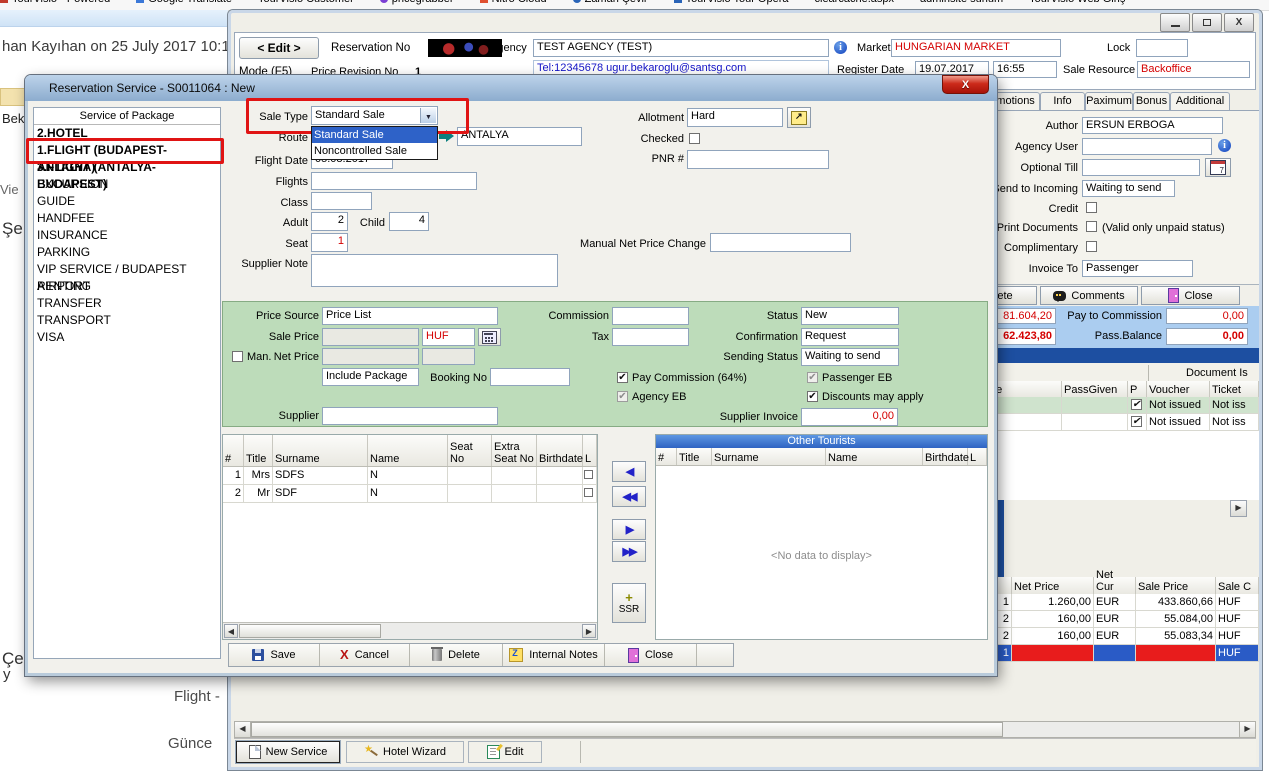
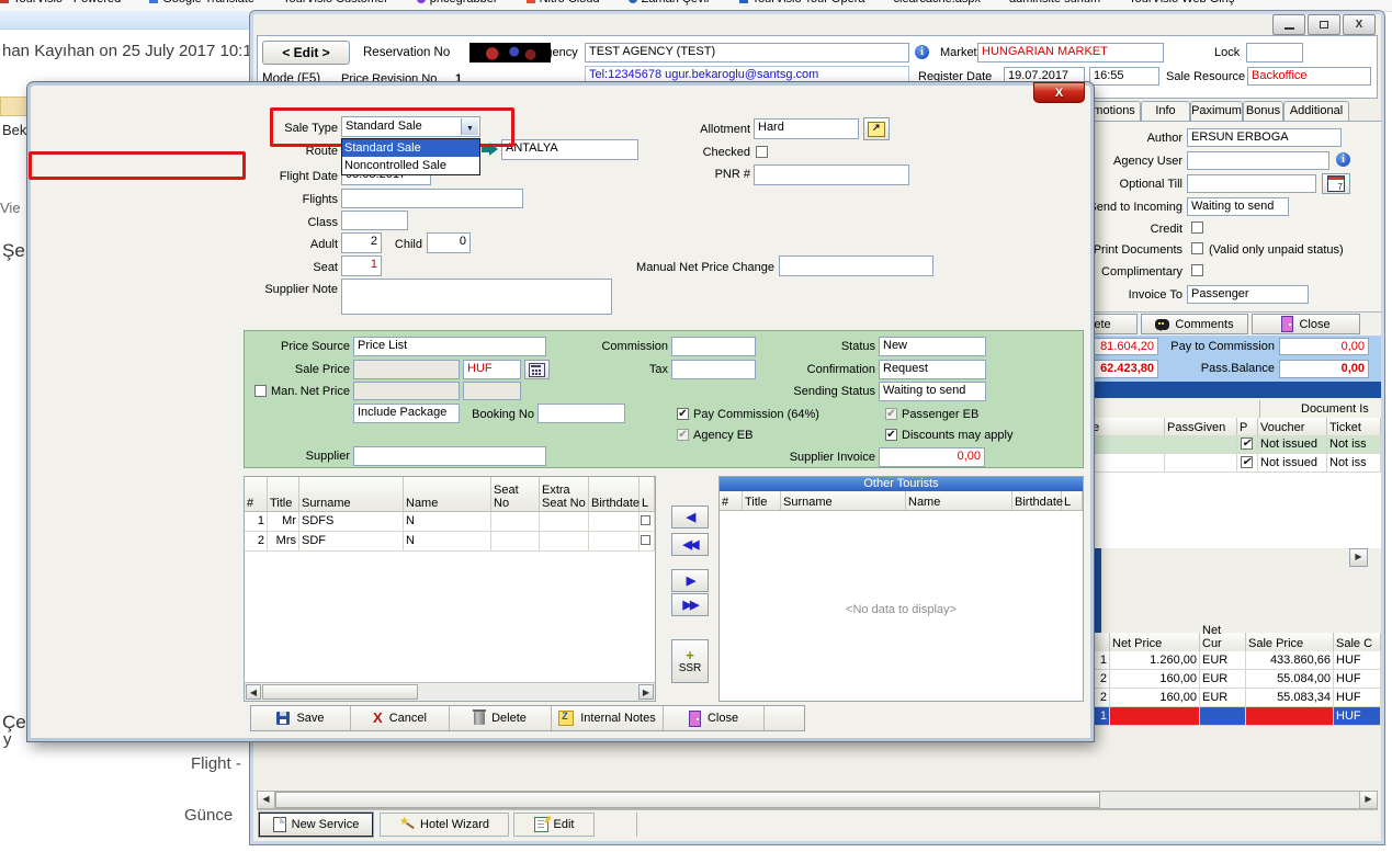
  han Kayıhan on 25 July 2017 10:1
  Bek
  Vie
  Şe
  Çe
  y
  Flight -
  Günce
  X
  < Edit >
  Reservation No
  Agency
  TEST AGENCY (TEST)
  Market
  HUNGARIAN MARKET
  Lock
  Mode (F5)
  Price Revision No
  1
  Tel:12345678 ugur.bekaroglu@santsg.com
  Register Date
  19.07.2017
  16:55
  Sale Resource
  Backoffice
  motions
  Info
  Paximum
  Bonus
  Additional
  Author
  ERSUN ERBOGA
  Agency User
  Optional Till
  end to Incoming
  Waiting to send
  Credit
  Print Documents
  (Valid only unpaid status)
  Complimentary
  Invoice To
  Passenger
  ete
  Comments
  Close
  81.604,20
  Pay to Commission
  0,00
  62.423,80
  Pass.Balance
  0,00
  Document Is
  PassGiven
  P
  Voucher
  Ticket
  Not issued
  Not iss
  Not issued
  Not iss
  Net Price
  Net Cur
  Sale Price
  Sale C
  1
  1.260,00
  EUR
  433.860,66
  HUF
  2
  160,00
  EUR
  55.084,00
  HUF
  2
  160,00
  EUR
  55.083,34
  HUF
  1
  HUF
  New Service
  Hotel Wizard
  Edit
- Reservation Service - S0011064 : New
  X
- Service of Package
- 2.HOTEL
- 1.FLIGHT (BUDAPEST-ANTALYA)
- 3.FLIGHT (ANTALYA-BUDAPEST)
- EXCURSION
- GUIDE
- HANDFEE
- INSURANCE
- PARKING
- VIP SERVICE / BUDAPEST AIRPORT
- RENTING
- TRANSFER
- TRANSPORT
- VISA
  Sale Type
  Standard Sale
  Route
  Standard Sale
  Noncontrolled Sale
  ANTALYA
  Flight Date
  Flights
  Class
  Adult
  2
  Child
- 4
+ 0
  Seat
  1
  Supplier Note
  Allotment
  Hard
  Checked
  PNR #
  Manual Net Price Change
  Price Source
  Price List
  Sale Price
  HUF
  Man.
  Net Price
  Include Package
  Booking No
  Supplier
  Commission
  Tax
  Status
  New
  Confirmation
  Request
  Sending Status
  Waiting to send
  Pay Commission (64%)
  Passenger EB
  Agency EB
  Discounts may apply
  Supplier Invoice
  0,00
  #
  Title
  Surname
  Name
  Seat No
  Extra Seat No
  Birthdate
  L
  1
- Mrs
+ Mr
  SDFS
  N
  2
- Mr
+ Mrs
  SDF
  N
  ◀
  ◀◀
  ▶
  ▶▶
  +
  SSR
  Other Tourists
  #
  Title
  Surname
  Name
  Birthdate
  L
  <No data to display>
  Save
  Cancel
  Delete
  Internal Notes
  Close
